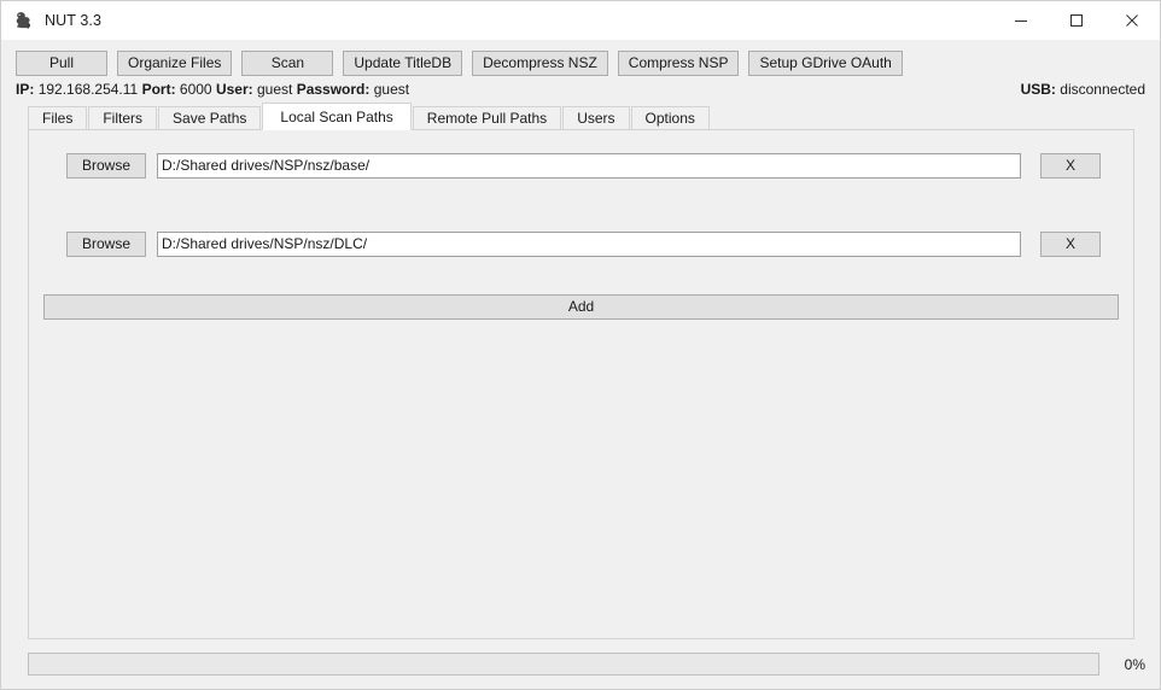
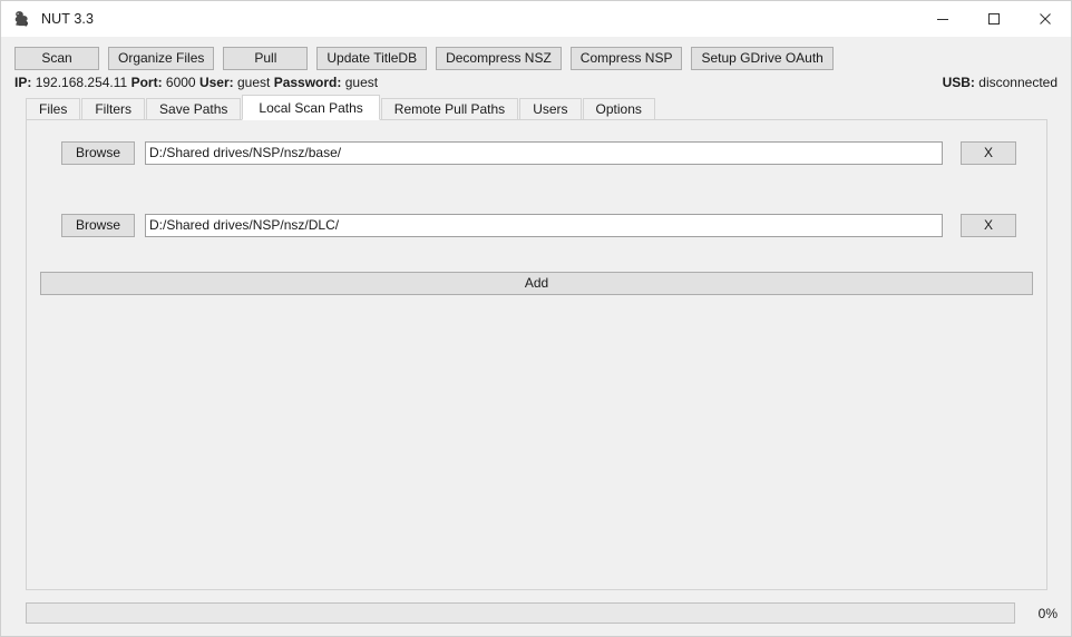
  NUT 3.3
- Pull
+ Scan
  Organize Files
- Scan
+ Pull
  Update TitleDB
  Decompress NSZ
  Compress NSP
  Setup GDrive OAuth
  IP: 192.168.254.11 Port: 6000 User: guest Password: guest
  USB: disconnected
  Files
  Filters
  Save Paths
  Local Scan Paths
  Remote Pull Paths
  Users
  Options
  Browse
  D:/Shared drives/NSP/nsz/base/
  X
  Browse
  D:/Shared drives/NSP/nsz/DLC/
  X
  Add
  0%
